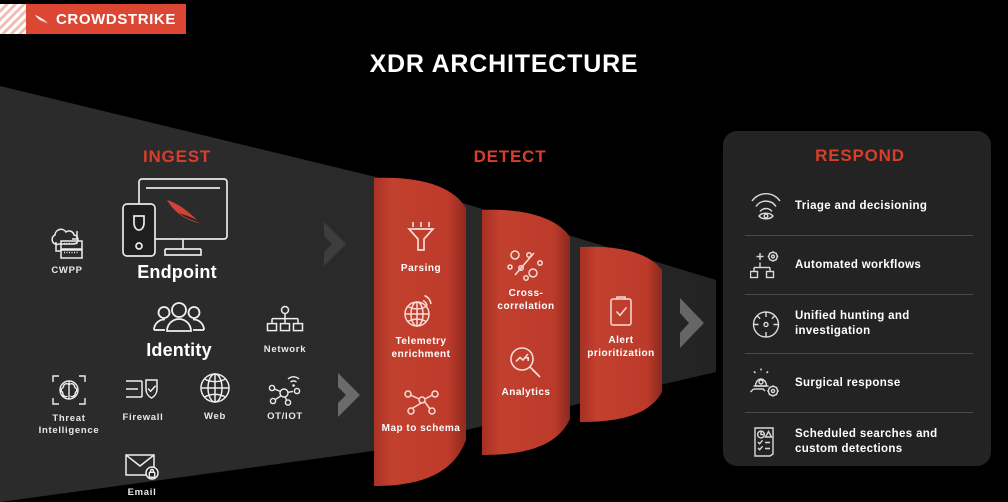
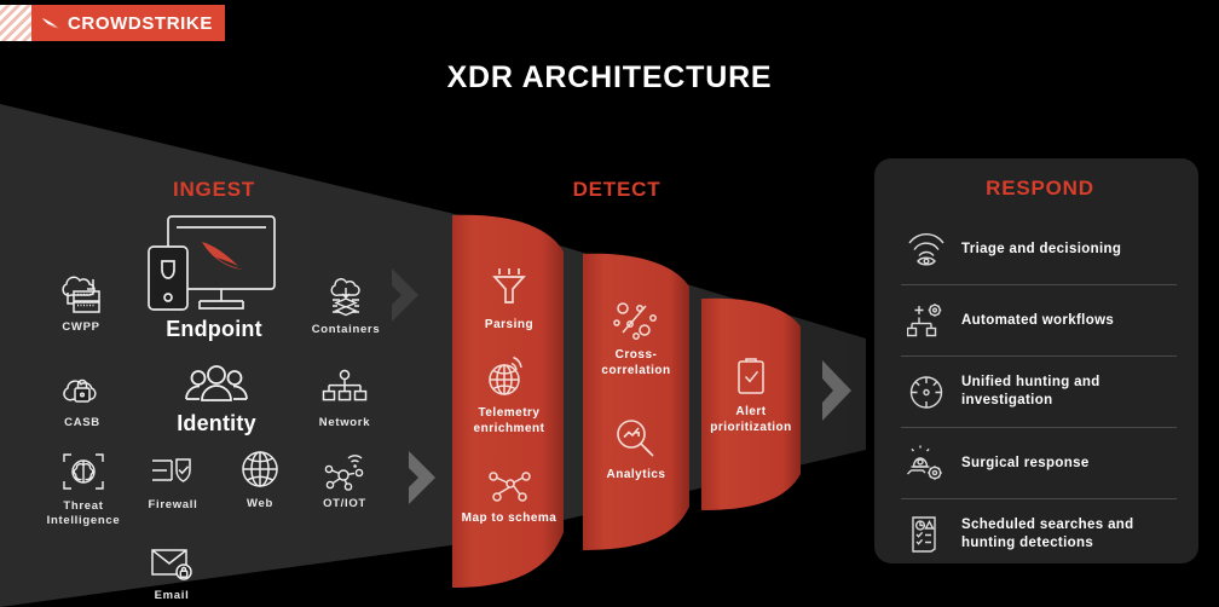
  CROWDSTRIKE
  XDR ARCHITECTURE
  INGEST
  DETECT
  RESPOND
  CWPP
  Endpoint
+ Containers
+ CASB
  Identity
  Network
  Threat Intelligence
  Firewall
  Web
  OT/IOT
  Email
  Parsing
  Telemetry enrichment
  Map to schema
  Cross-correlation
  Analytics
  Alert prioritization
  Triage and decisioning
  Automated workflows
  Unified hunting and investigation
  Surgical response
- Scheduled searches and custom detections
+ Scheduled searches and hunting detections
